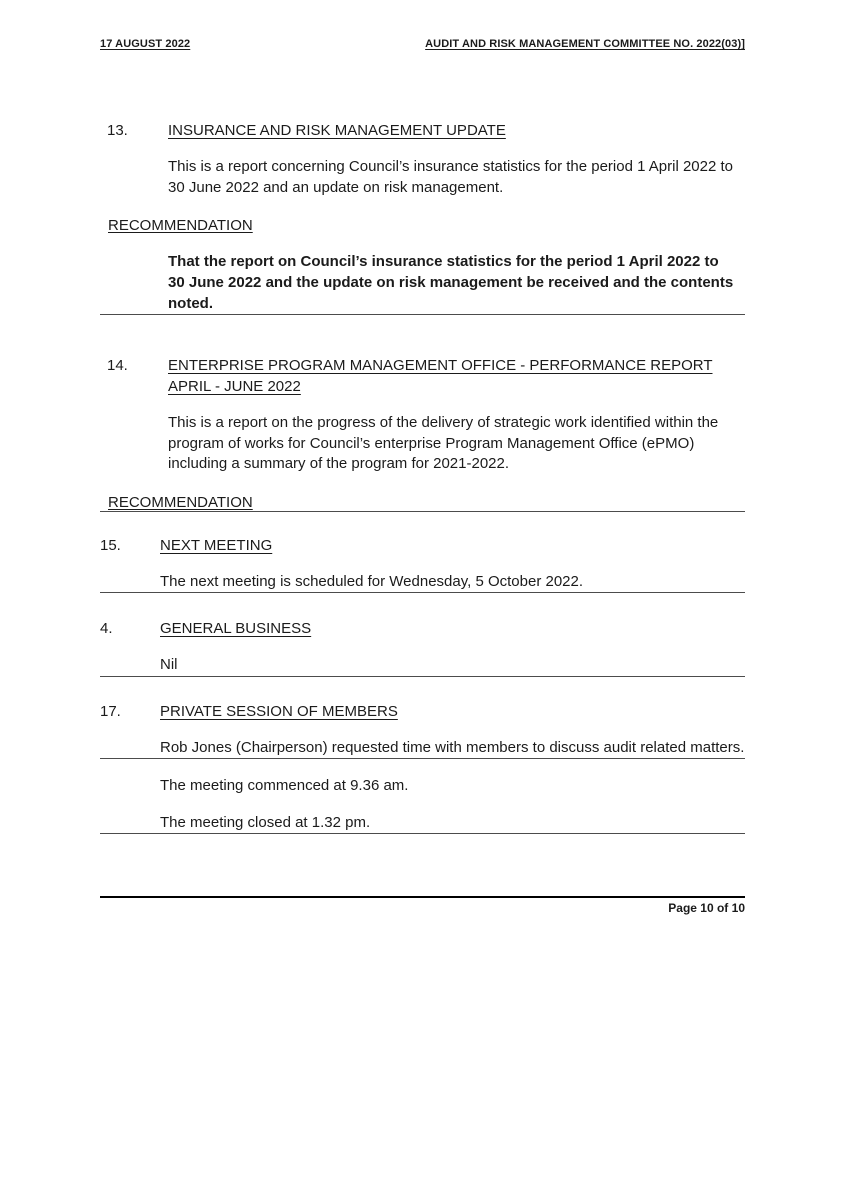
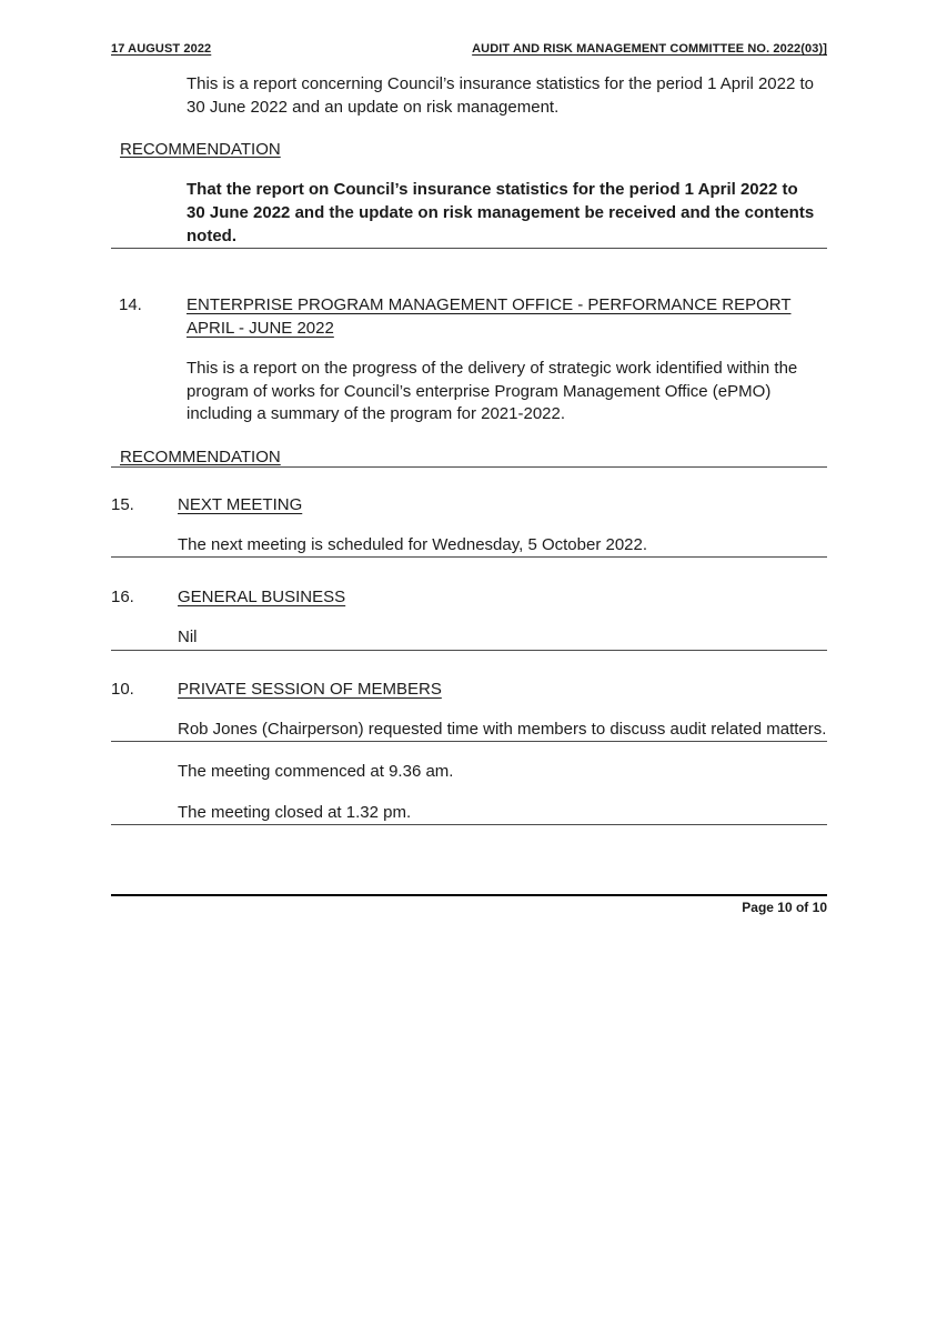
  17 AUGUST 2022
  AUDIT AND RISK MANAGEMENT COMMITTEE NO. 2022(03)]
- 13.
- INSURANCE AND RISK MANAGEMENT UPDATE
  This is a report concerning Council’s insurance statistics for the period 1 April 2022 to 30 June 2022 and an update on risk management.
  RECOMMENDATION
  That the report on Council’s insurance statistics for the period 1 April 2022 to 30 June 2022 and the update on risk management be received and the contents noted.
  14.
  ENTERPRISE PROGRAM MANAGEMENT OFFICE - PERFORMANCE REPORT APRIL - JUNE 2022
  This is a report on the progress of the delivery of strategic work identified within the program of works for Council’s enterprise Program Management Office (ePMO) including a summary of the program for 2021-2022.
  RECOMMENDATION
  15.
  NEXT MEETING
  The next meeting is scheduled for Wednesday, 5 October 2022.
- 4.
+ 16.
  GENERAL BUSINESS
  Nil
- 17.
+ 10.
  PRIVATE SESSION OF MEMBERS
  Rob Jones (Chairperson) requested time with members to discuss audit related matters.
  The meeting commenced at 9.36 am.
  The meeting closed at 1.32 pm.
  Page 10 of 10
